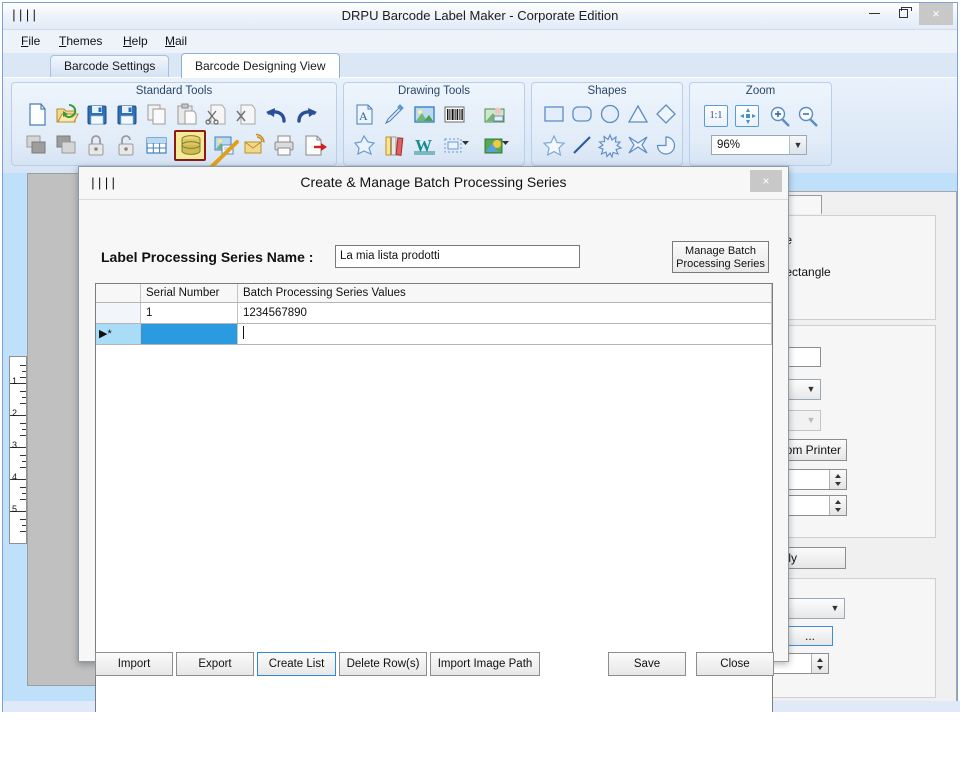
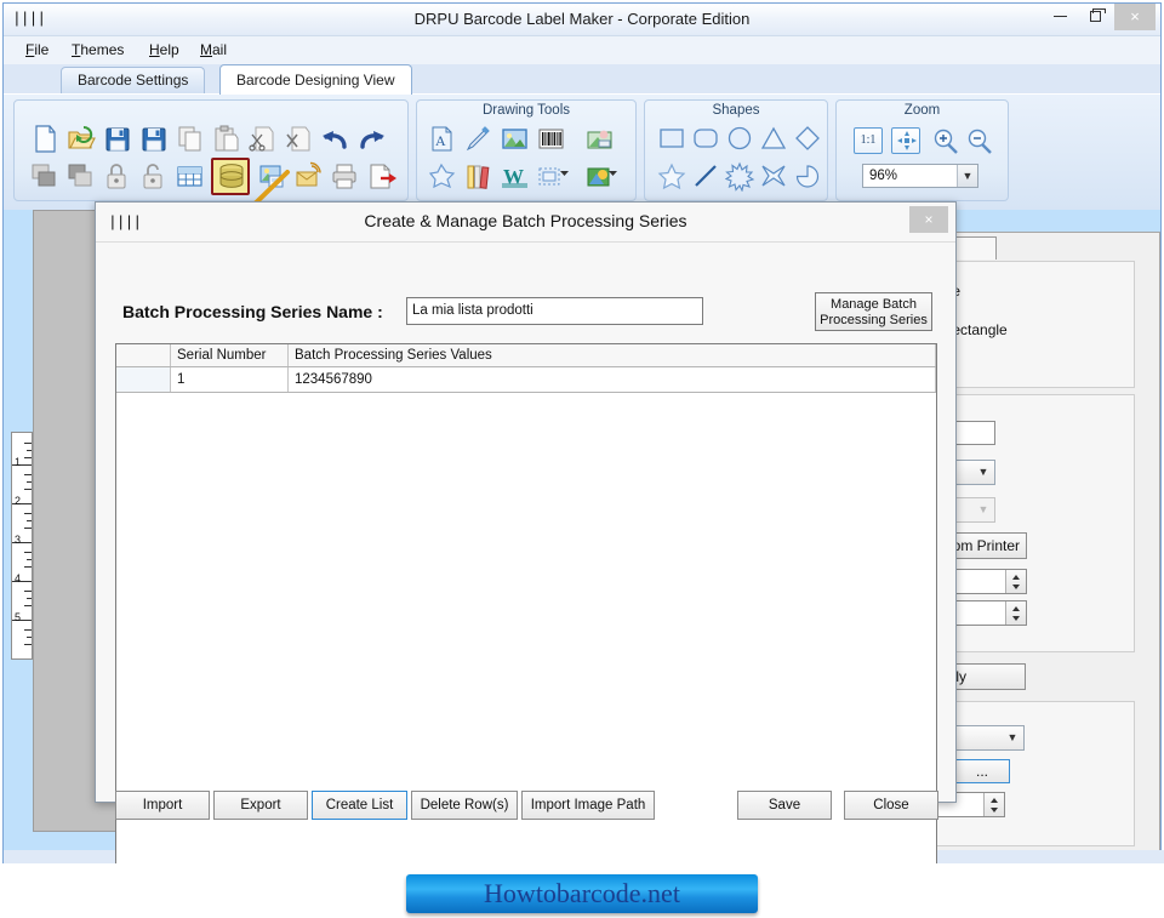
  DRPU Barcode Label Maker - Corporate Edition
  ×
  File
  Themes
  Help
  Mail
  Barcode Settings
  Barcode Designing View
- Standard Tools
  Drawing Tools
  A
  W
  Shapes
  Zoom
  1:1
  96%
  ▼
  1
  2
  3
  4
  5
  ▼
  ▼
  ▼
  ...
  ||||
  Create & Manage Batch Processing Series
  ×
- Label Processing Series Name :
+ Batch Processing Series Name :
  La mia lista prodotti
  Manage Batch Processing Series
  Serial Number
  Batch Processing Series Values
  1
  1234567890
- ▶*
  Import
  Export
  Create List
  Delete Row(s)
  Import Image Path
  Save
  Close
+ Howtobarcode.net
